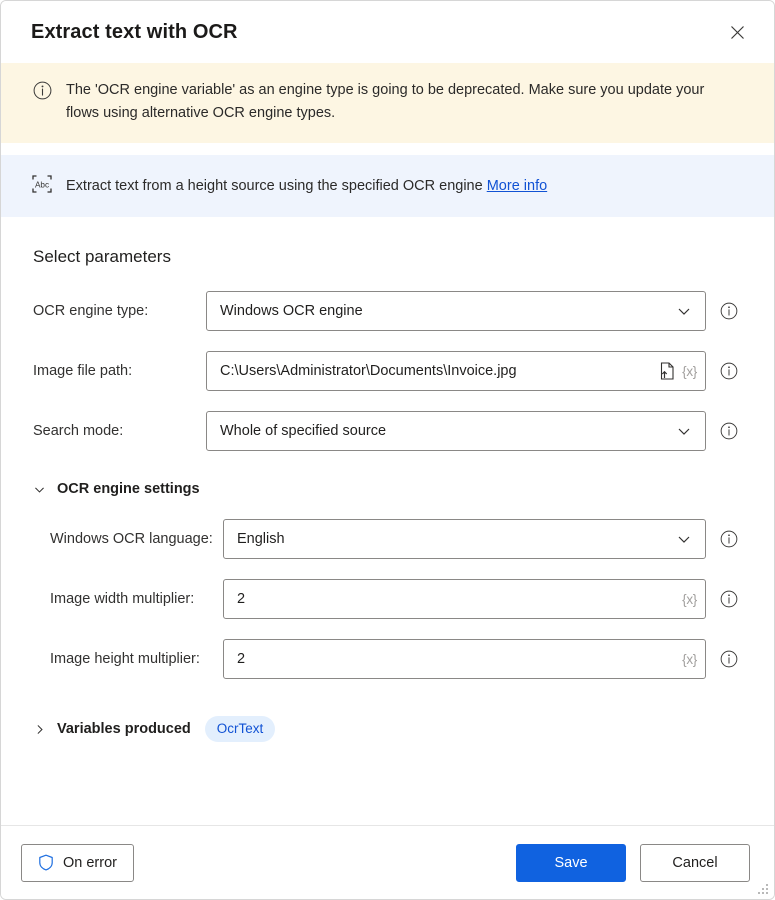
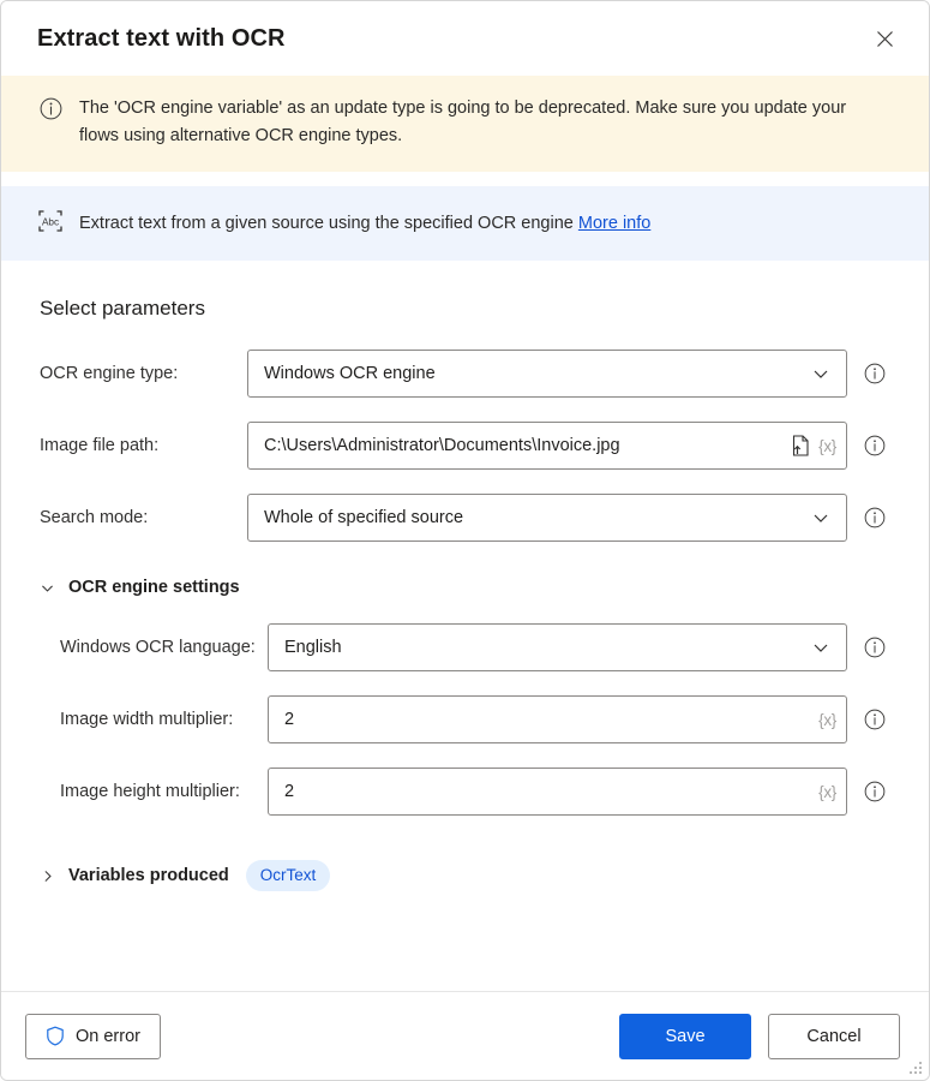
  Extract text with OCR
- The 'OCR engine variable' as an engine type is going to be deprecated. Make sure you update your flows using alternative OCR engine types.
+ The 'OCR engine variable' as an update type is going to be deprecated. Make sure you update your flows using alternative OCR engine types.
  Abc
- Extract text from a height source using the specified OCR engine More info
+ Extract text from a given source using the specified OCR engine More info
  Select parameters
  OCR engine type:
  Windows OCR engine
  Image file path:
  C:\Users\Administrator\Documents\Invoice.jpg
  {x}
  Search mode:
  Whole of specified source
  OCR engine settings
  Windows OCR language:
  English
  Image width multiplier:
  2
  {x}
  Image height multiplier:
  2
  {x}
  Variables produced
  OcrText
  On error
  Save
  Cancel
